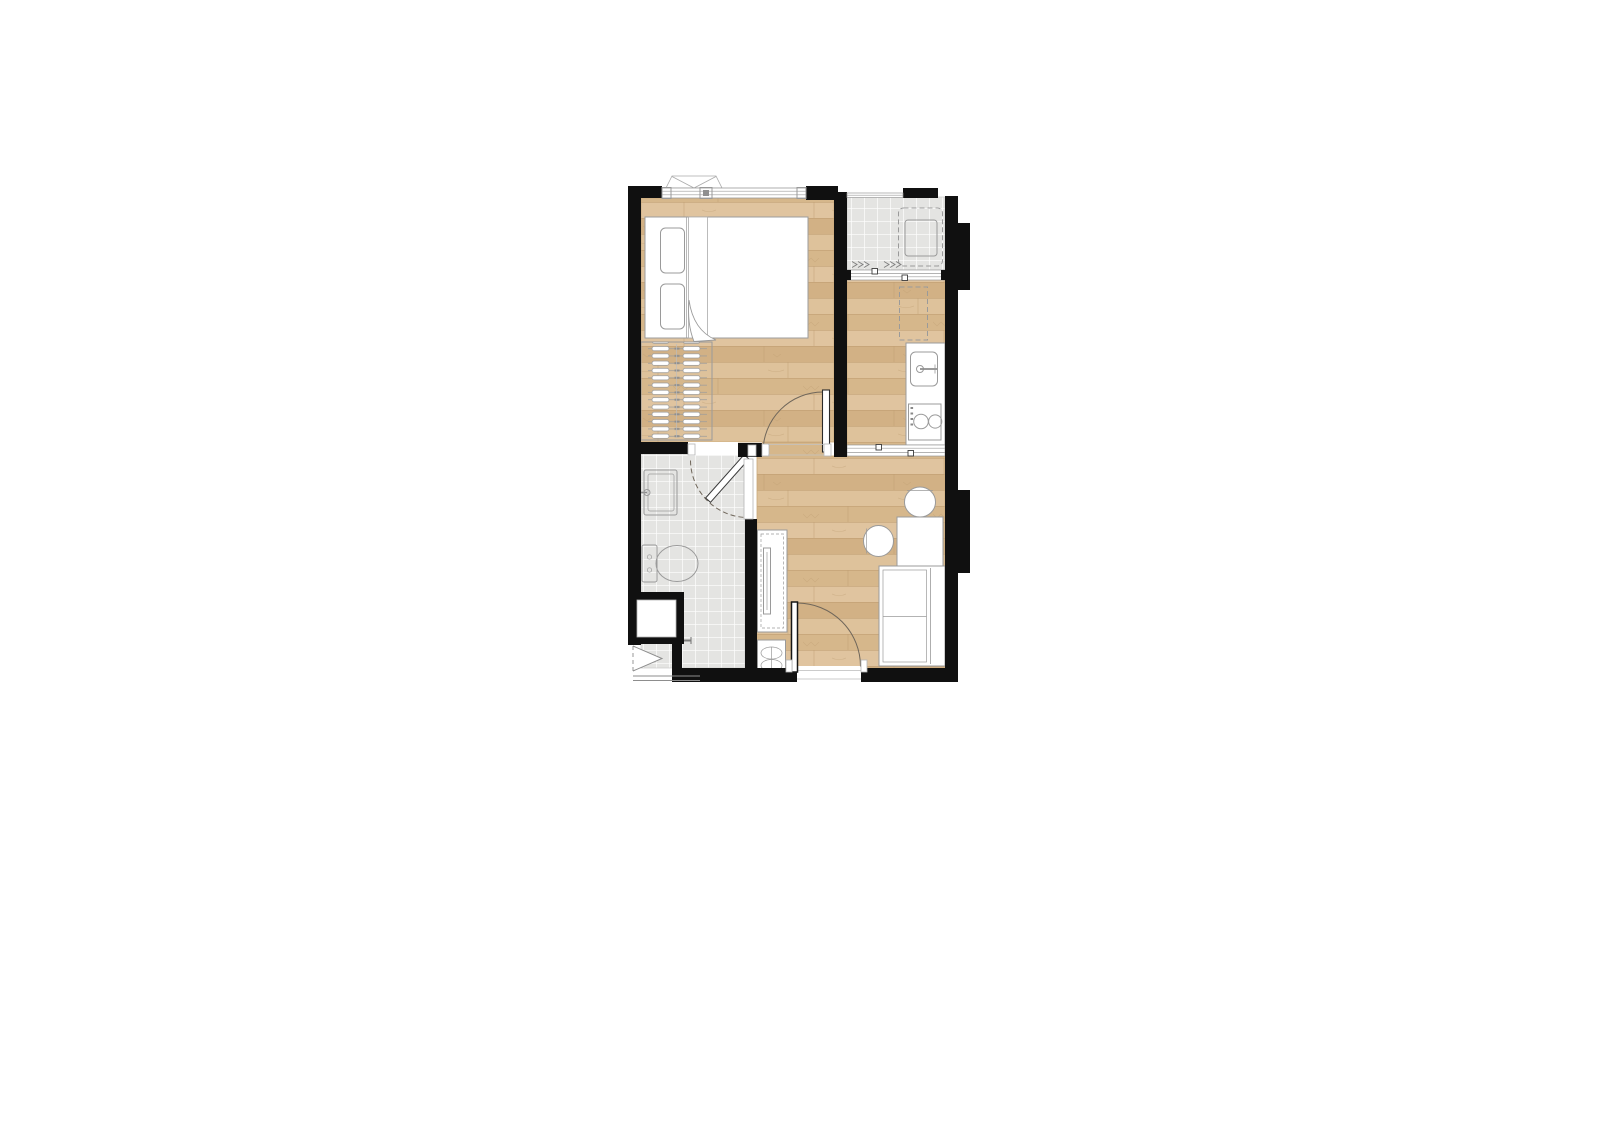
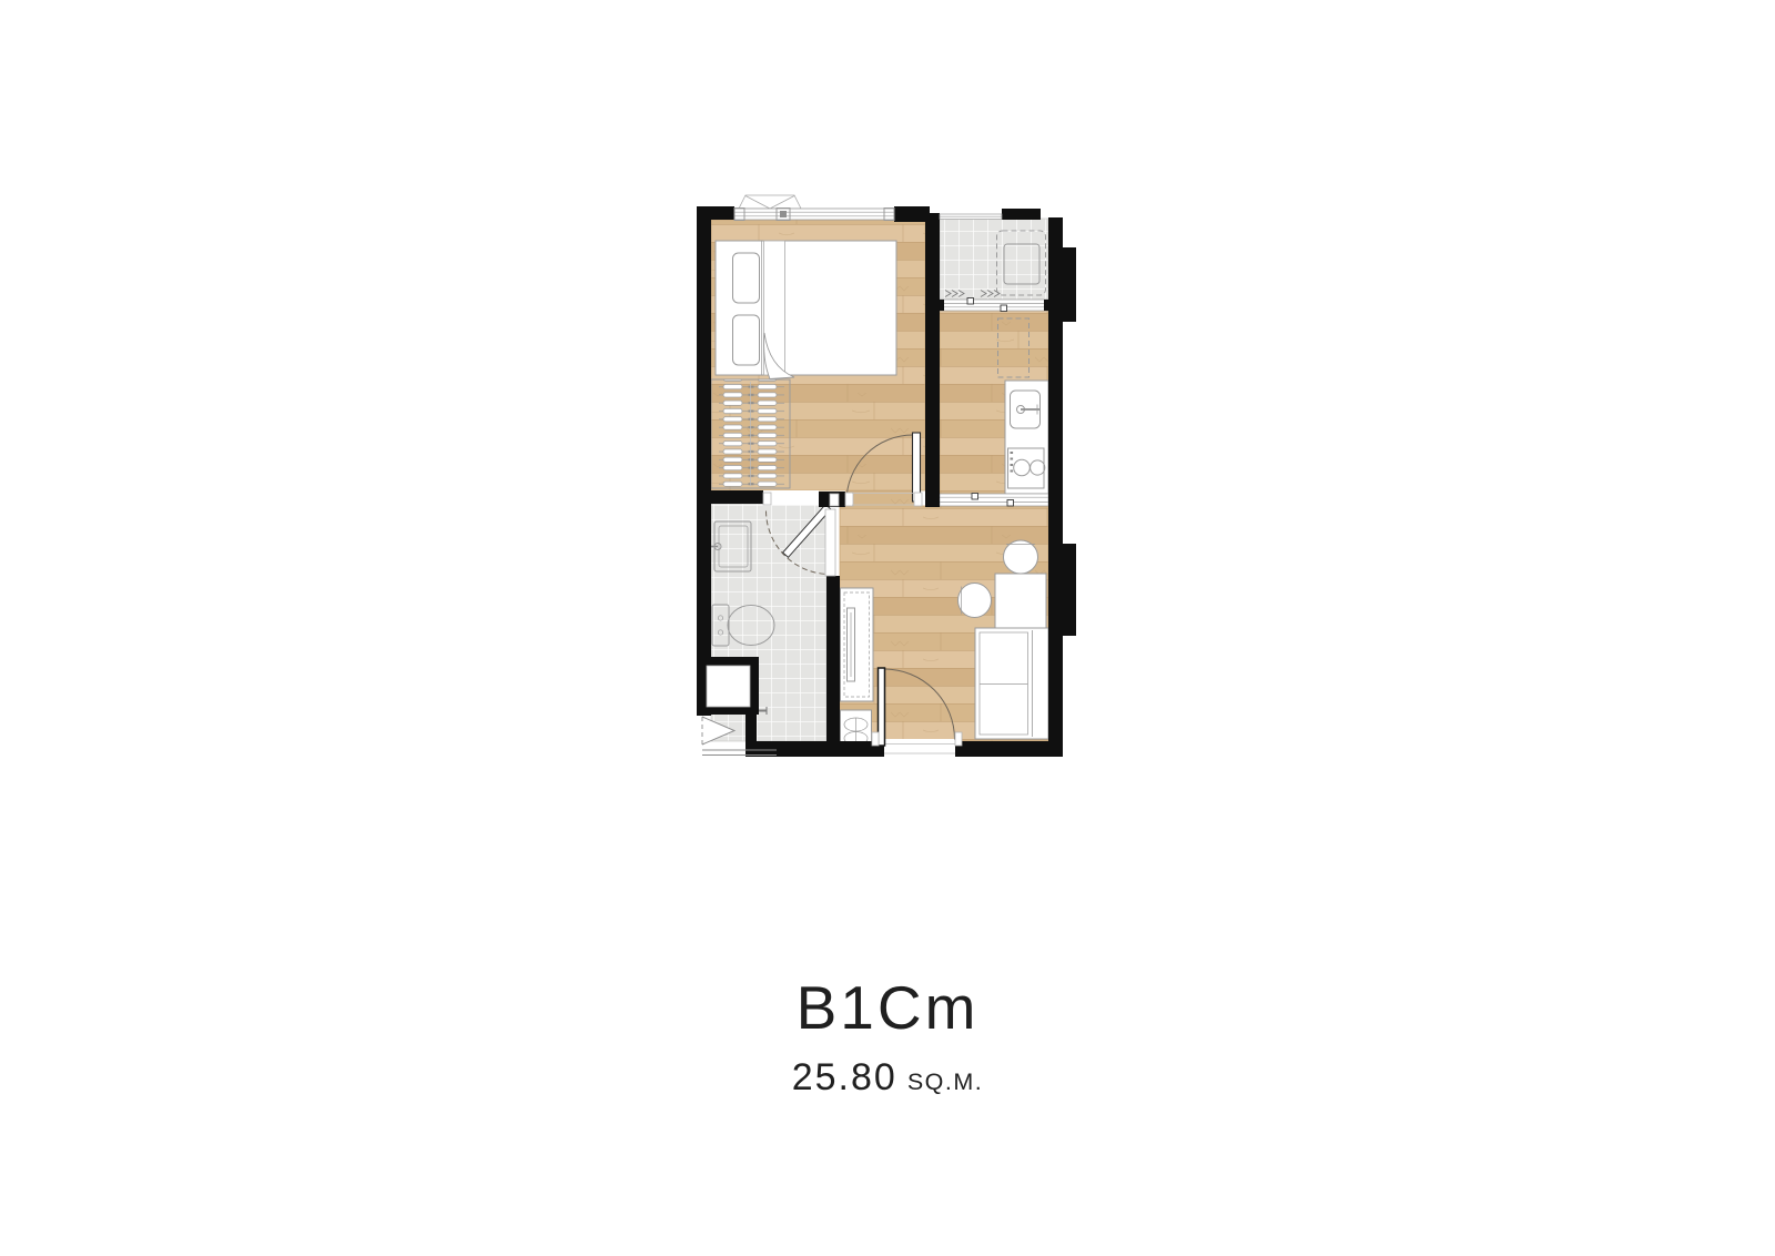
+ B1Cm
+ 25.80 SQ.M.
